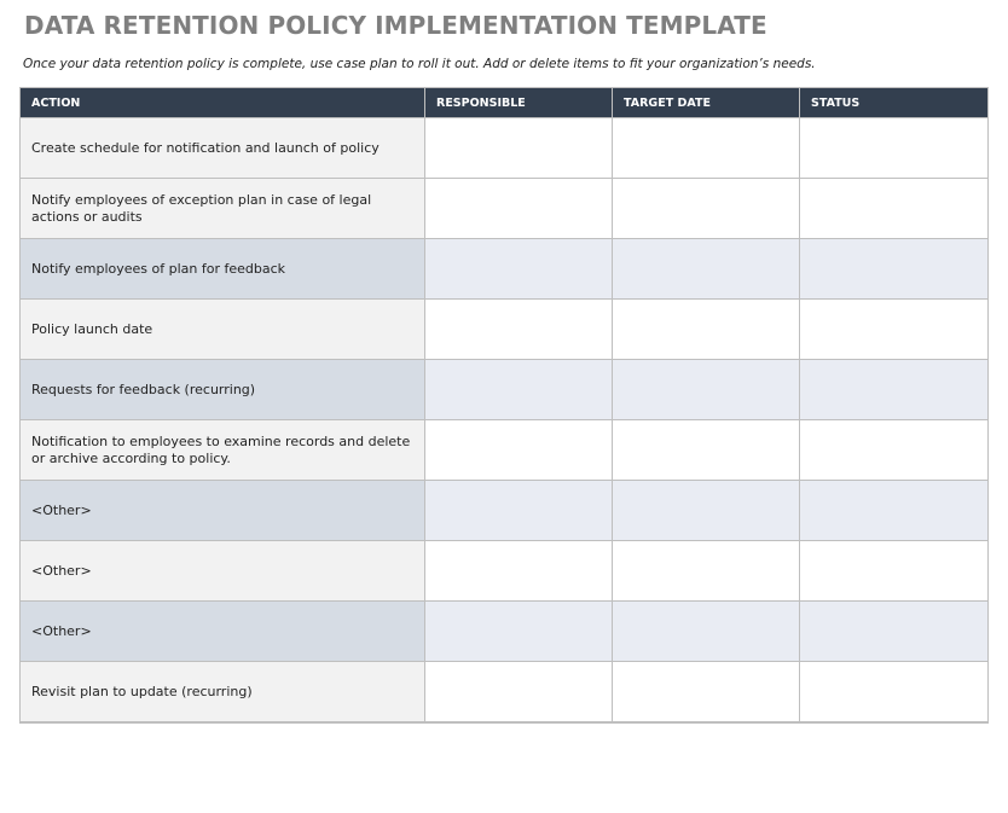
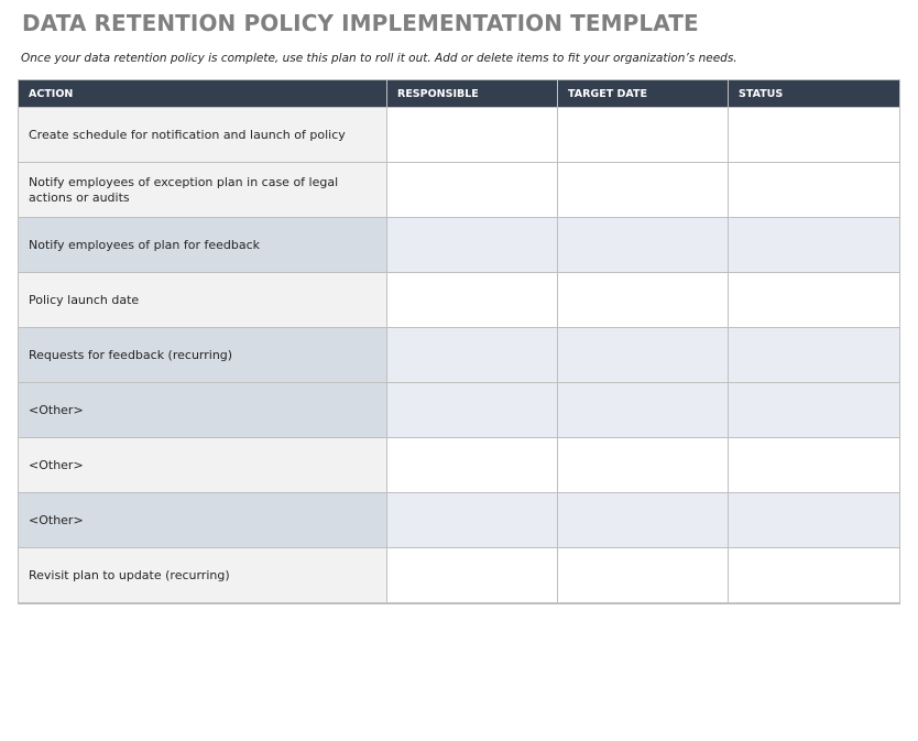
  DATA RETENTION POLICY IMPLEMENTATION TEMPLATE
- Once your data retention policy is complete, use case plan to roll it out. Add or delete items to fit your organization’s needs.
+ Once your data retention policy is complete, use this plan to roll it out. Add or delete items to fit your organization’s needs.
  ACTION	RESPONSIBLE	TARGET DATE	STATUS
  Create schedule for notification and launch of policy
  Notify employees of exception plan in case of legal actions or audits
  Notify employees of plan for feedback
  Policy launch date
  Requests for feedback (recurring)
- Notification to employees to examine records and delete or archive according to policy.
  <Other>
  <Other>
  <Other>
  Revisit plan to update (recurring)
